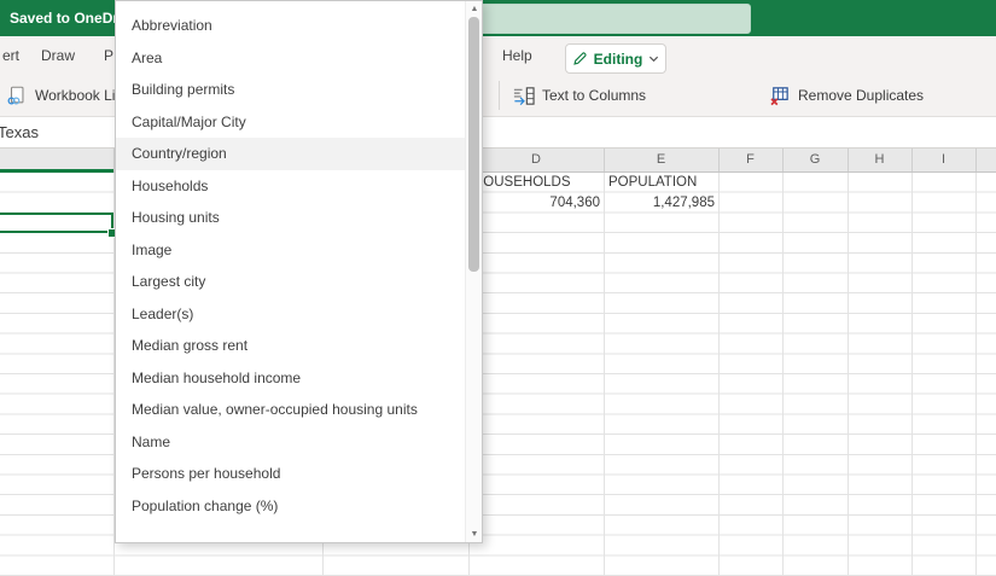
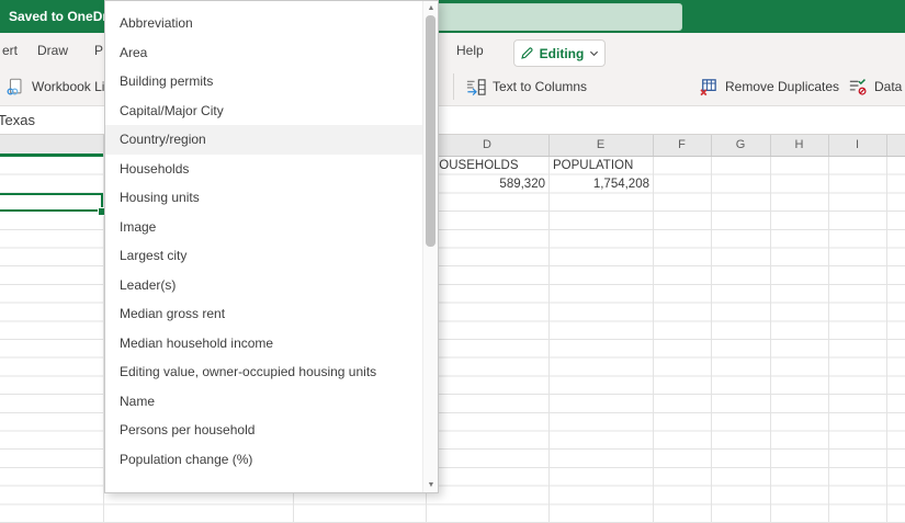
  Saved to OneD
  ert
  Draw
  P
  Help
  Editing
  Workbook L
  Text to Columns
  Remove Duplicates
+ Data
  Texas
  D
  E
  F
  G
  H
  I
  OUSEHOLDS
  POPULATION
- 704,360
+ 589,320
- 1,427,985
+ 1,754,208
  Abbreviation
  Area
  Building permits
  Capital/Major City
  Country/region
  Households
  Housing units
  Image
  Largest city
  Leader(s)
  Median gross rent
  Median household income
- Median value, owner-occupied housing units
+ Editing value, owner-occupied housing units
  Name
  Persons per household
  Population change (%)
